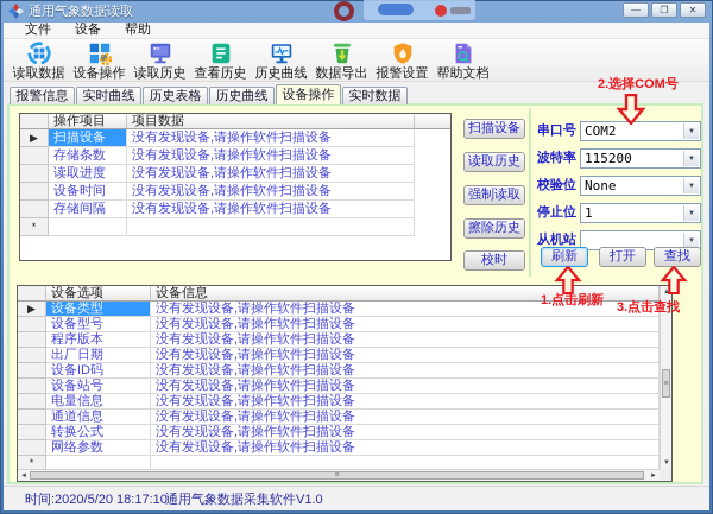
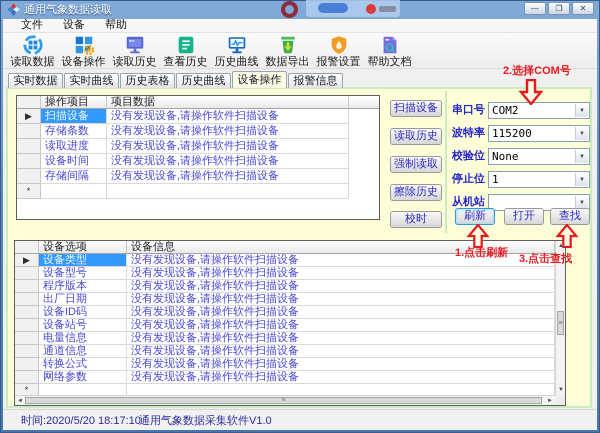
  通用气象数据读取
  —
  ❐
  ✕
  文件
  设备
  帮助
  读取数据
  设备操作
  读取历史
  查看历史
  历史曲线
  数据导出
  报警设置
  帮助文档
- 报警信息
+ 实时数据
  实时曲线
  历史表格
  历史曲线
  设备操作
- 实时数据
+ 报警信息
  操作项目
  项目数据
  ▶
  扫描设备
  没有发现设备,请操作软件扫描设备
  存储条数
  没有发现设备,请操作软件扫描设备
  读取进度
  没有发现设备,请操作软件扫描设备
  设备时间
  没有发现设备,请操作软件扫描设备
  存储间隔
  没有发现设备,请操作软件扫描设备
  *
  扫描设备
  读取历史
  强制读取
  擦除历史
  校时
  串口号
  COM2
  波特率
  115200
  校验位
  None
  停止位
  1
  从机站
  刷新
  打开
  查找
  设备选项
  设备信息
  ▶
  设备类型
  没有发现设备,请操作软件扫描设备
  设备型号
  没有发现设备,请操作软件扫描设备
  程序版本
  没有发现设备,请操作软件扫描设备
  出厂日期
  没有发现设备,请操作软件扫描设备
  设备ID码
  没有发现设备,请操作软件扫描设备
  设备站号
  没有发现设备,请操作软件扫描设备
  电量信息
  没有发现设备,请操作软件扫描设备
  通道信息
  没有发现设备,请操作软件扫描设备
  转换公式
  没有发现设备,请操作软件扫描设备
  网络参数
  没有发现设备,请操作软件扫描设备
  *
  2.选择COM号
  1.点击刷新
  3.点击查找
  时间:2020/5/20 18:17:10
  通用气象数据采集软件V1.0
